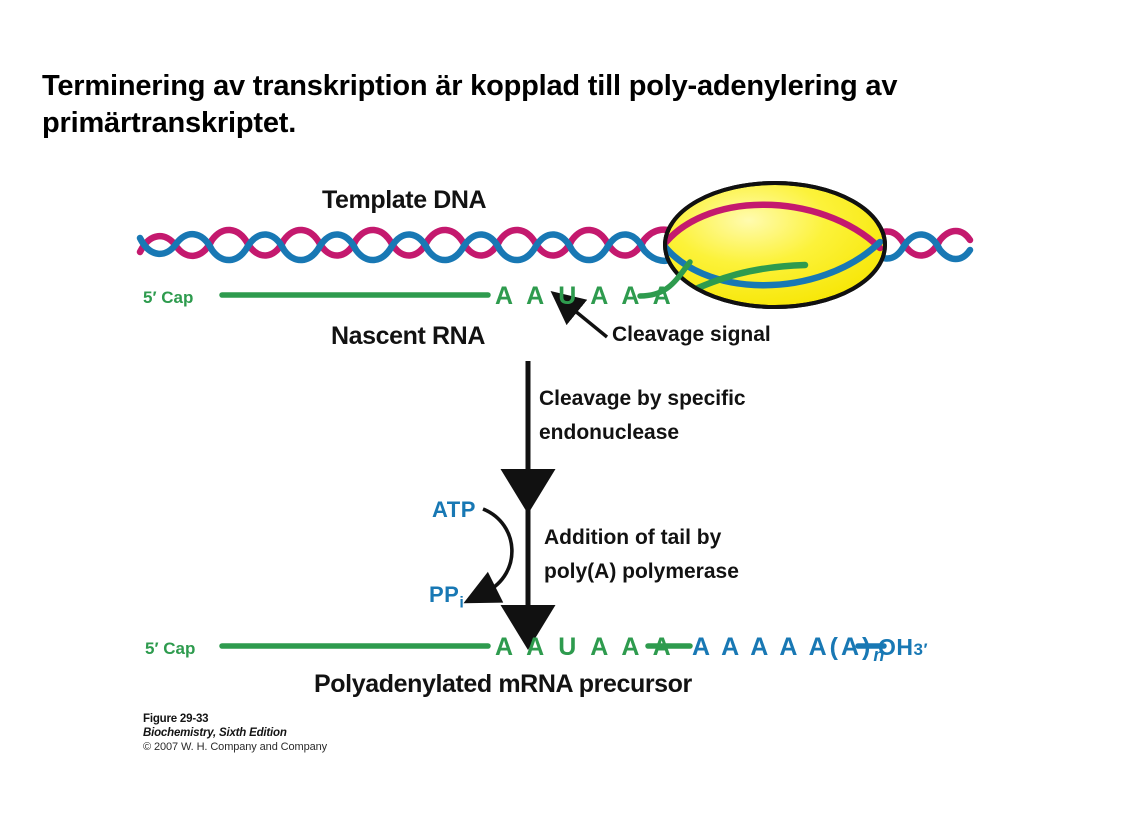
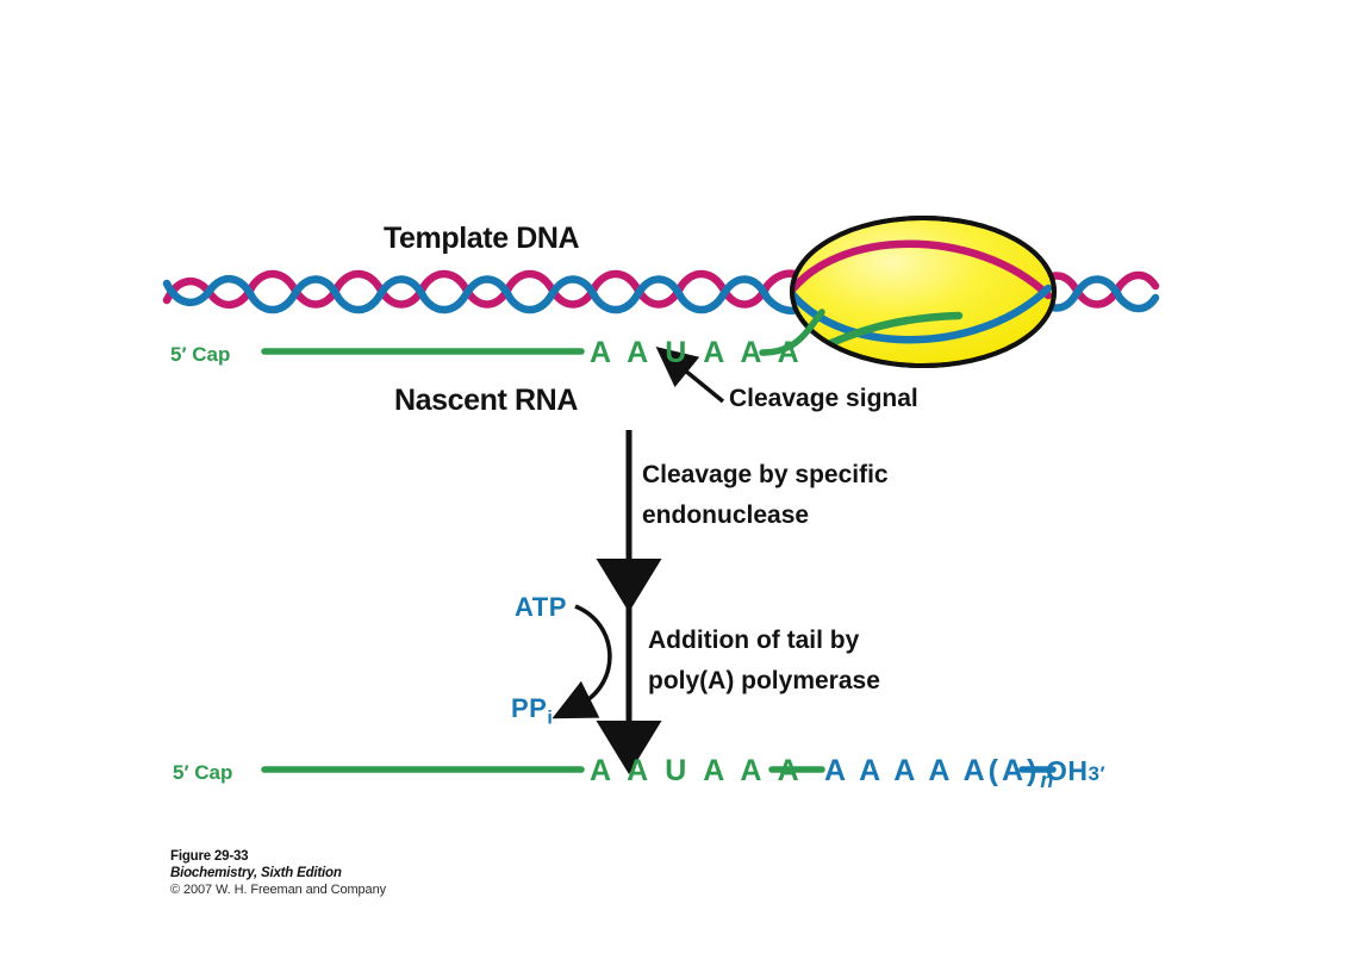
- Terminering av transkription är kopplad till poly-adenylering av primärtranskriptet.
  Template DNA
  Nascent RNA
- Polyadenylated mRNA precursor
  Cleavage signal
  Cleavage by specific
  endonuclease
  Addition of tail by
  poly(A) polymerase
  5′ Cap
  A A U A A A
  5′ Cap
  A A U A A A
  A A A A A(A)n
  OH3′
  ATP
  PPi
  Figure 29-33
  Biochemistry, Sixth Edition
- © 2007 W. H. Company and Company
+ © 2007 W. H. Freeman and Company
